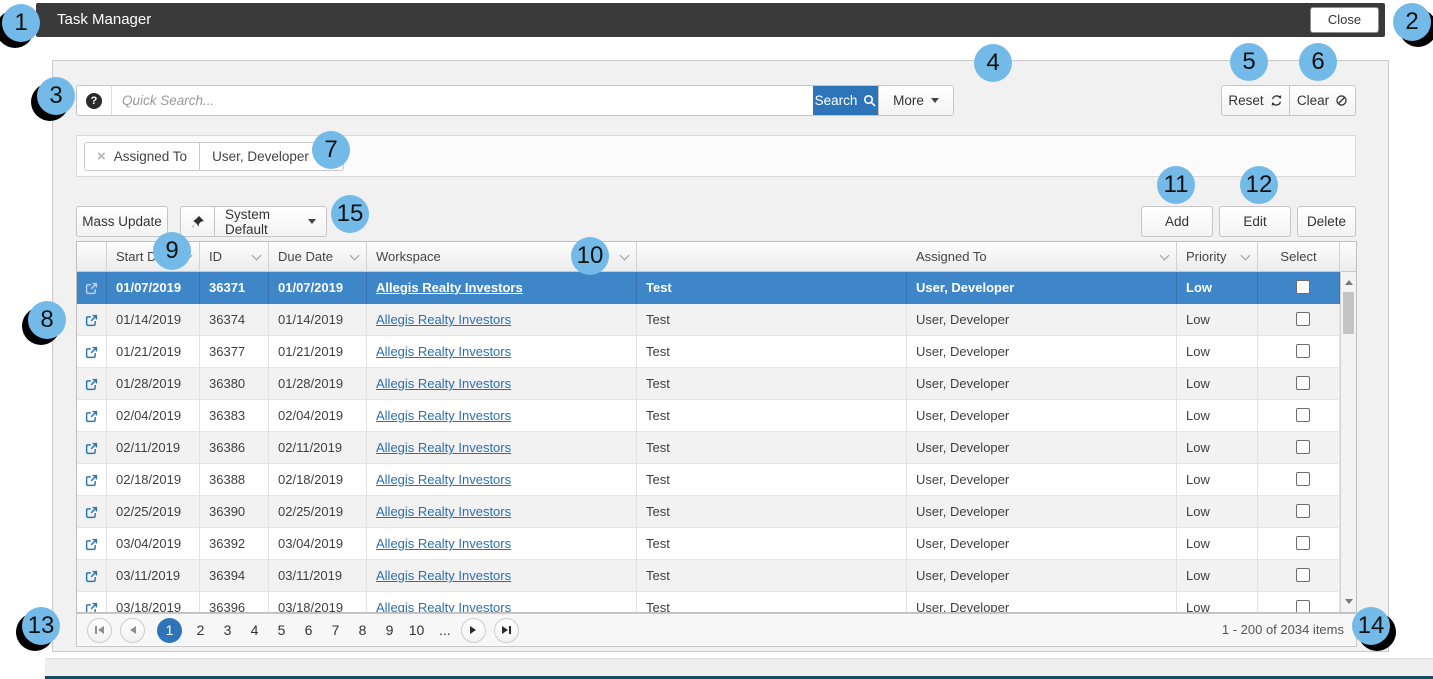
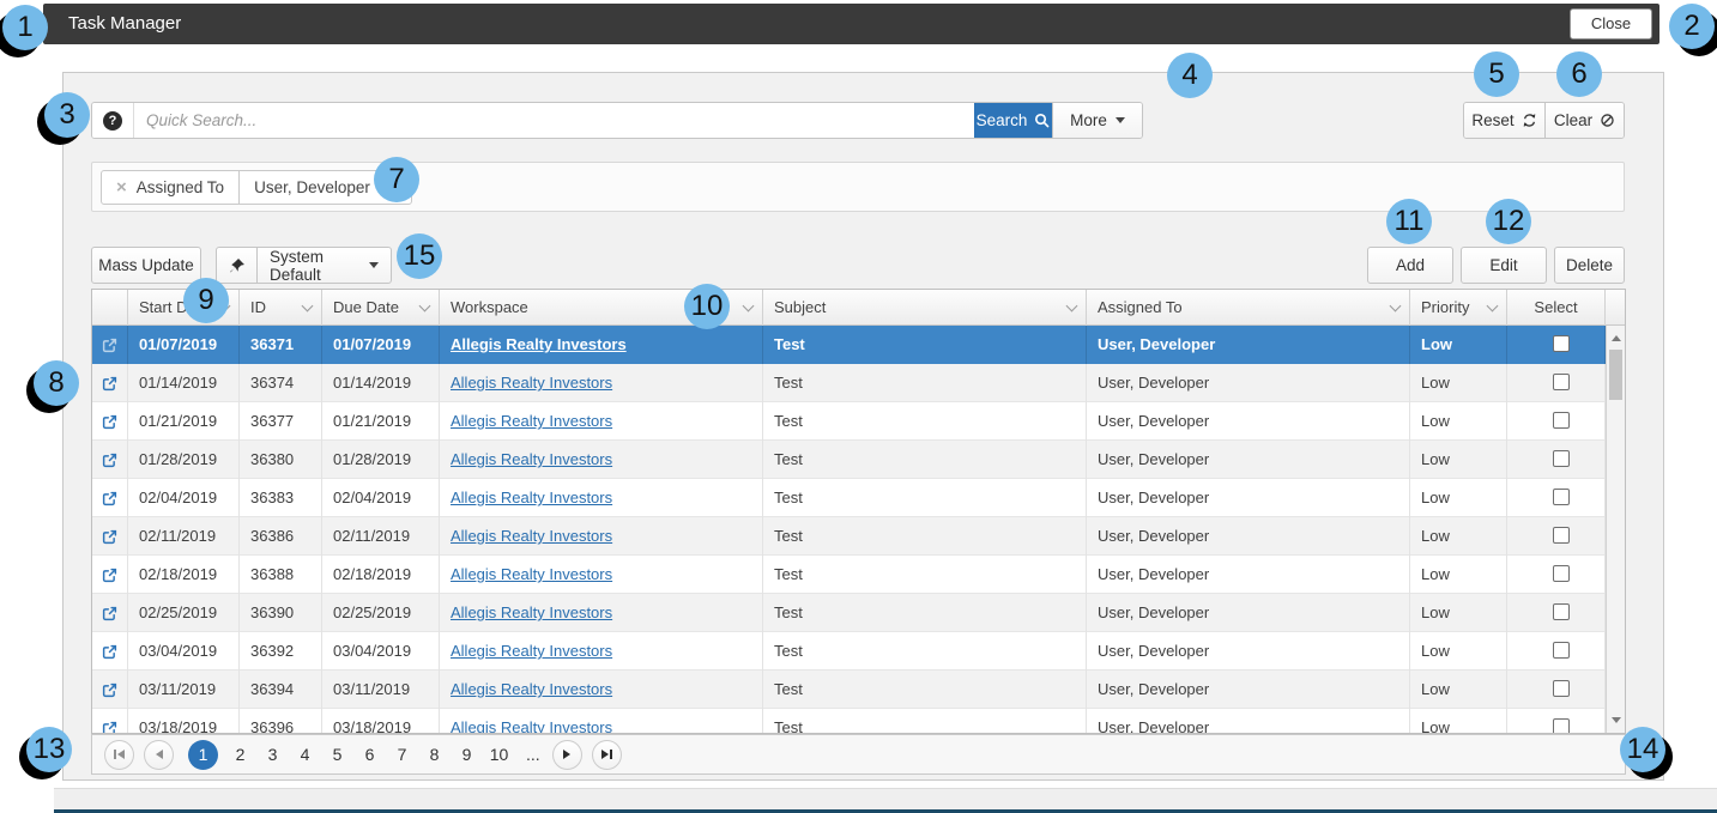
  Task Manager
  Close
  ?
  Quick Search...
  Search
  More
  Reset
  Clear
  ×
  Assigned To
  User, Developer
  Mass Update
  System Default
  Add
  Edit
  Delete
  01/07/2019
  36371
  01/07/2019
  Allegis Realty Investors
  Test
  User, Developer
  Low
  01/14/2019
  36374
  01/14/2019
  Allegis Realty Investors
  Test
  User, Developer
  Low
  01/21/2019
  36377
  01/21/2019
  Allegis Realty Investors
  Test
  User, Developer
  Low
  01/28/2019
  36380
  01/28/2019
  Allegis Realty Investors
  Test
  User, Developer
  Low
  02/04/2019
  36383
  02/04/2019
  Allegis Realty Investors
  Test
  User, Developer
  Low
  02/11/2019
  36386
  02/11/2019
  Allegis Realty Investors
  Test
  User, Developer
  Low
  02/18/2019
  36388
  02/18/2019
  Allegis Realty Investors
  Test
  User, Developer
  Low
  02/25/2019
  36390
  02/25/2019
  Allegis Realty Investors
  Test
  User, Developer
  Low
  03/04/2019
  36392
  03/04/2019
  Allegis Realty Investors
  Test
  User, Developer
  Low
  03/11/2019
  36394
  03/11/2019
  Allegis Realty Investors
  Test
  User, Developer
  Low
  03/18/2019
  36396
  03/18/2019
  Allegis Realty Investors
  Test
  User, Developer
  Low
  ID
  Due Date
  Workspace
+ Subject
  Assigned To
  Priority
  Select
  1
  2
  3
  4
  5
  6
  7
  8
  9
  10
  ...
- 1 - 200 of 2034 items
  1
  2
  3
  4
  5
  6
  7
  8
  9
  10
  11
  12
  13
  14
  15
